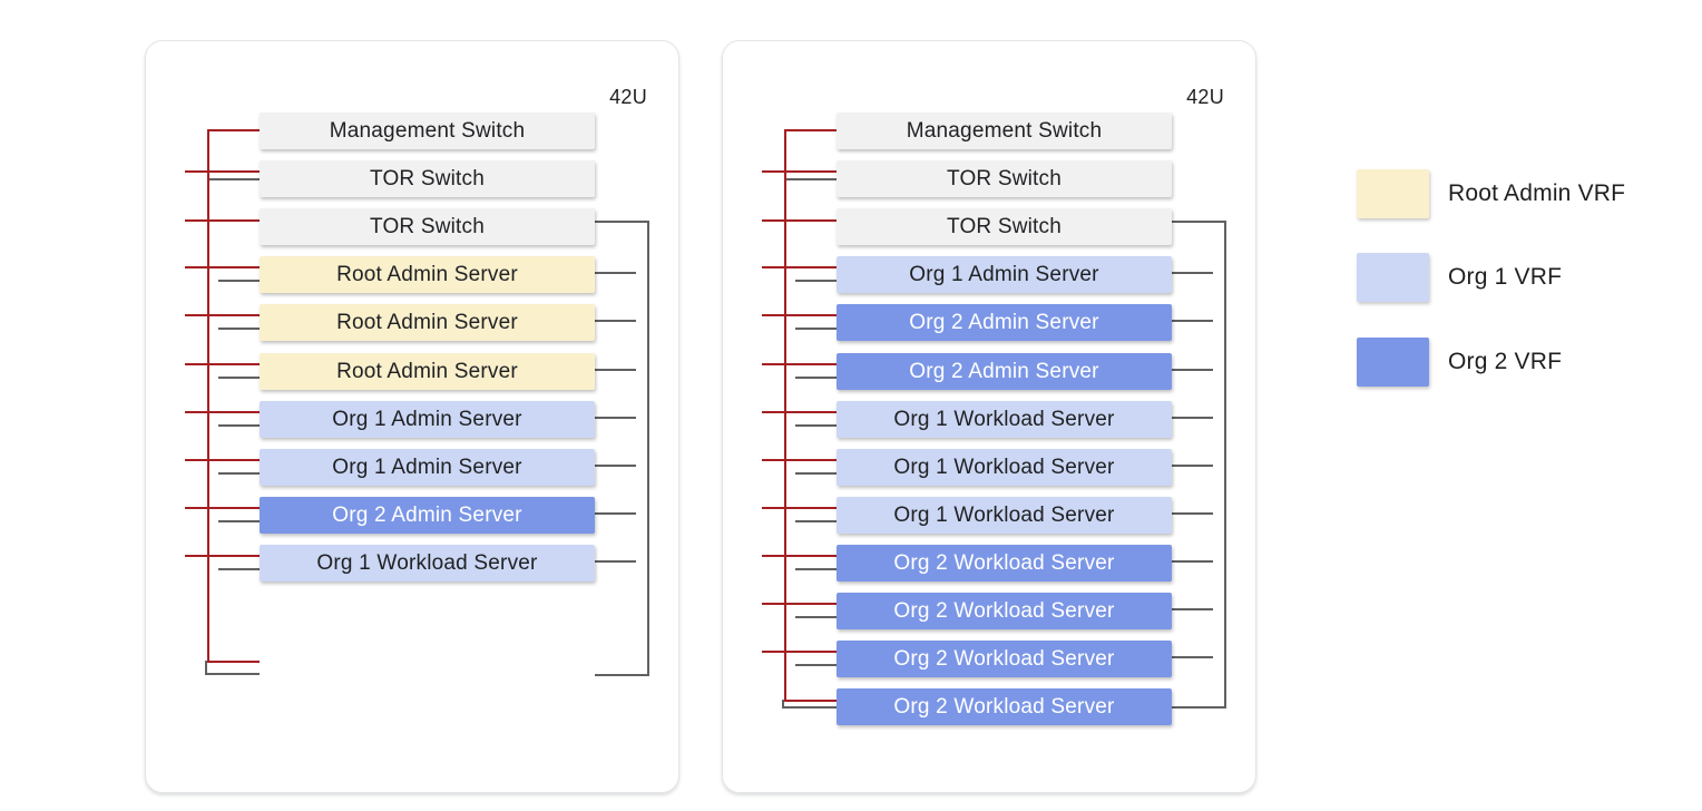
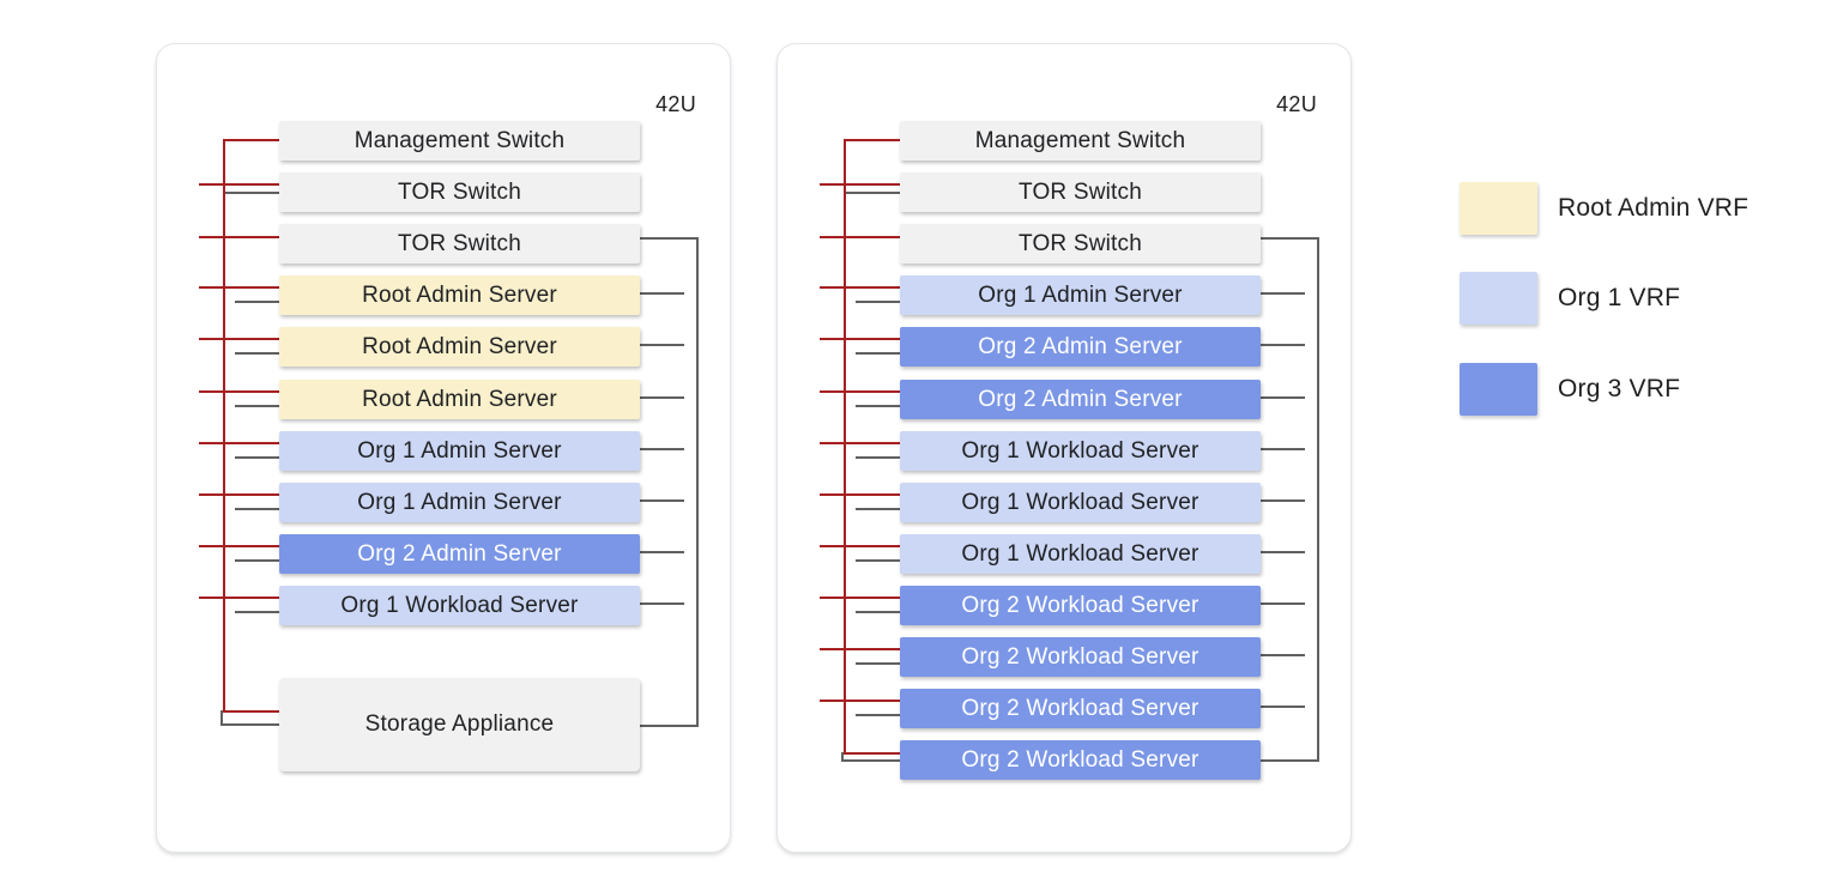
  Root Admin VRF
  Org 1 VRF
- Org 2 VRF
+ Org 3 VRF
  42U
  Management Switch
  TOR Switch
  TOR Switch
  Root Admin Server
  Root Admin Server
  Root Admin Server
  Org 1 Admin Server
  Org 1 Admin Server
  Org 2 Admin Server
  Org 1 Workload Server
+ Storage Appliance
  42U
  Management Switch
  TOR Switch
  TOR Switch
  Org 1 Admin Server
  Org 2 Admin Server
  Org 2 Admin Server
  Org 1 Workload Server
  Org 1 Workload Server
  Org 1 Workload Server
  Org 2 Workload Server
  Org 2 Workload Server
  Org 2 Workload Server
  Org 2 Workload Server
